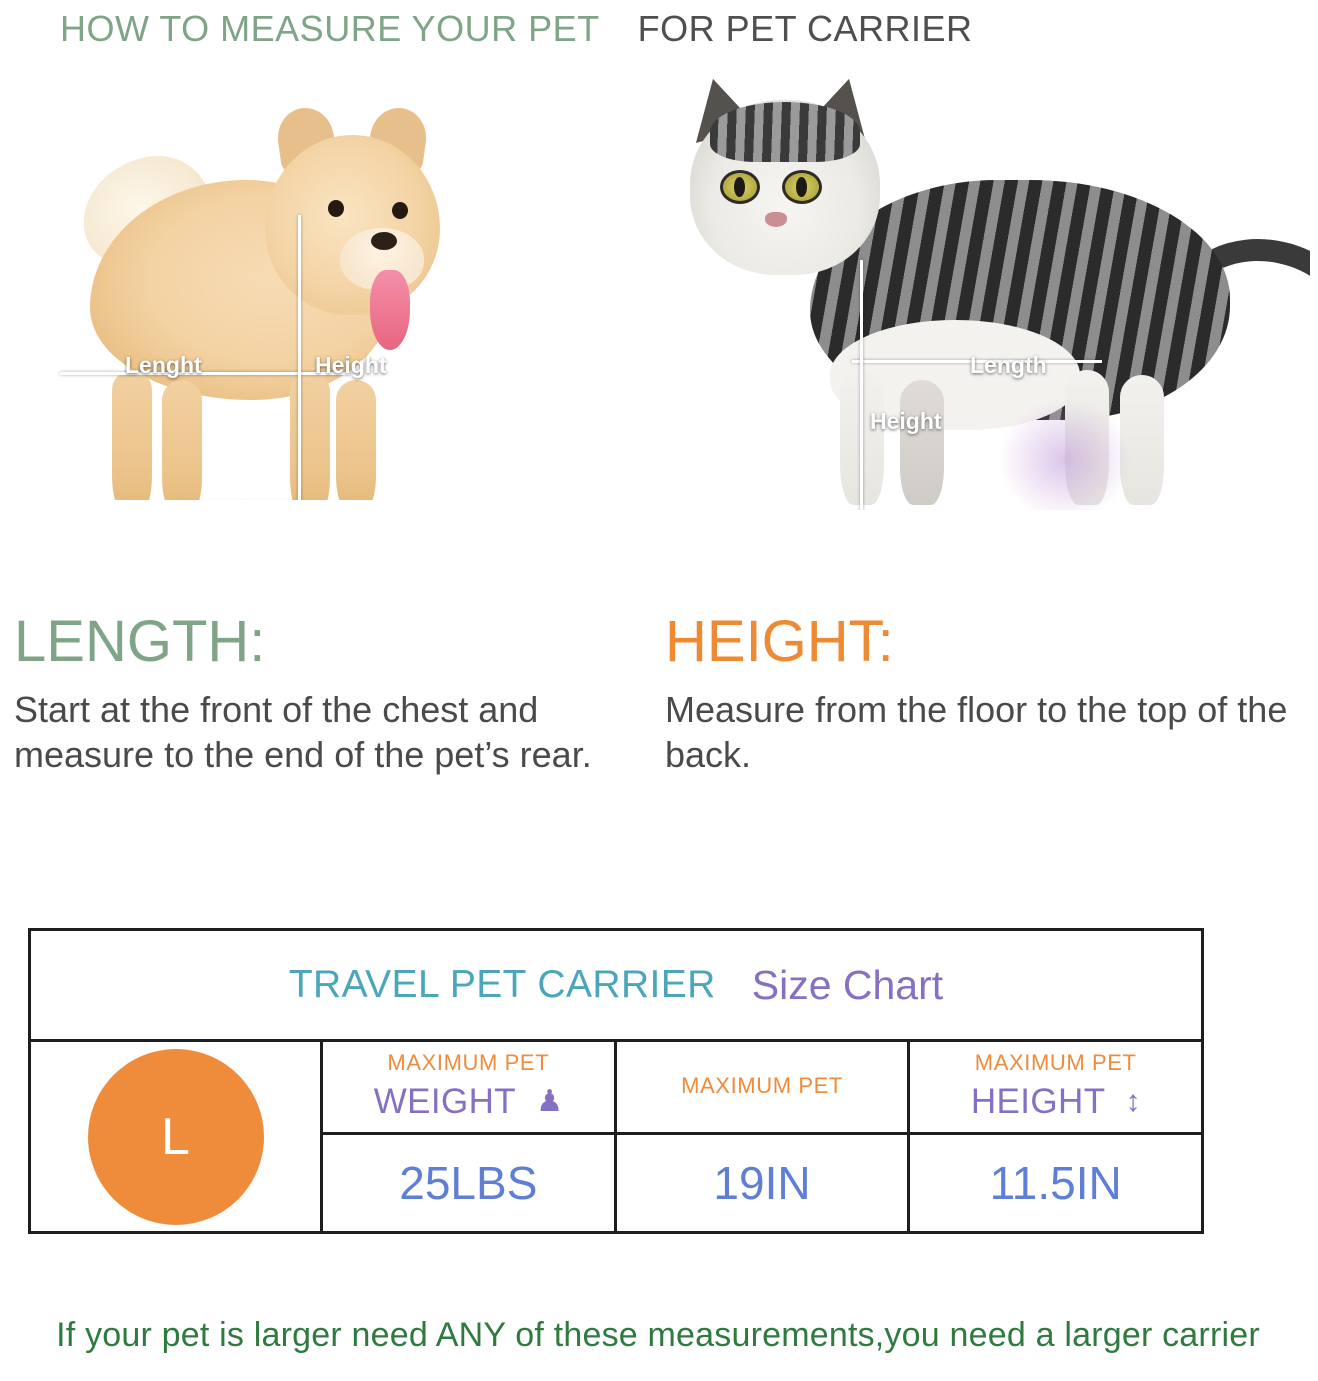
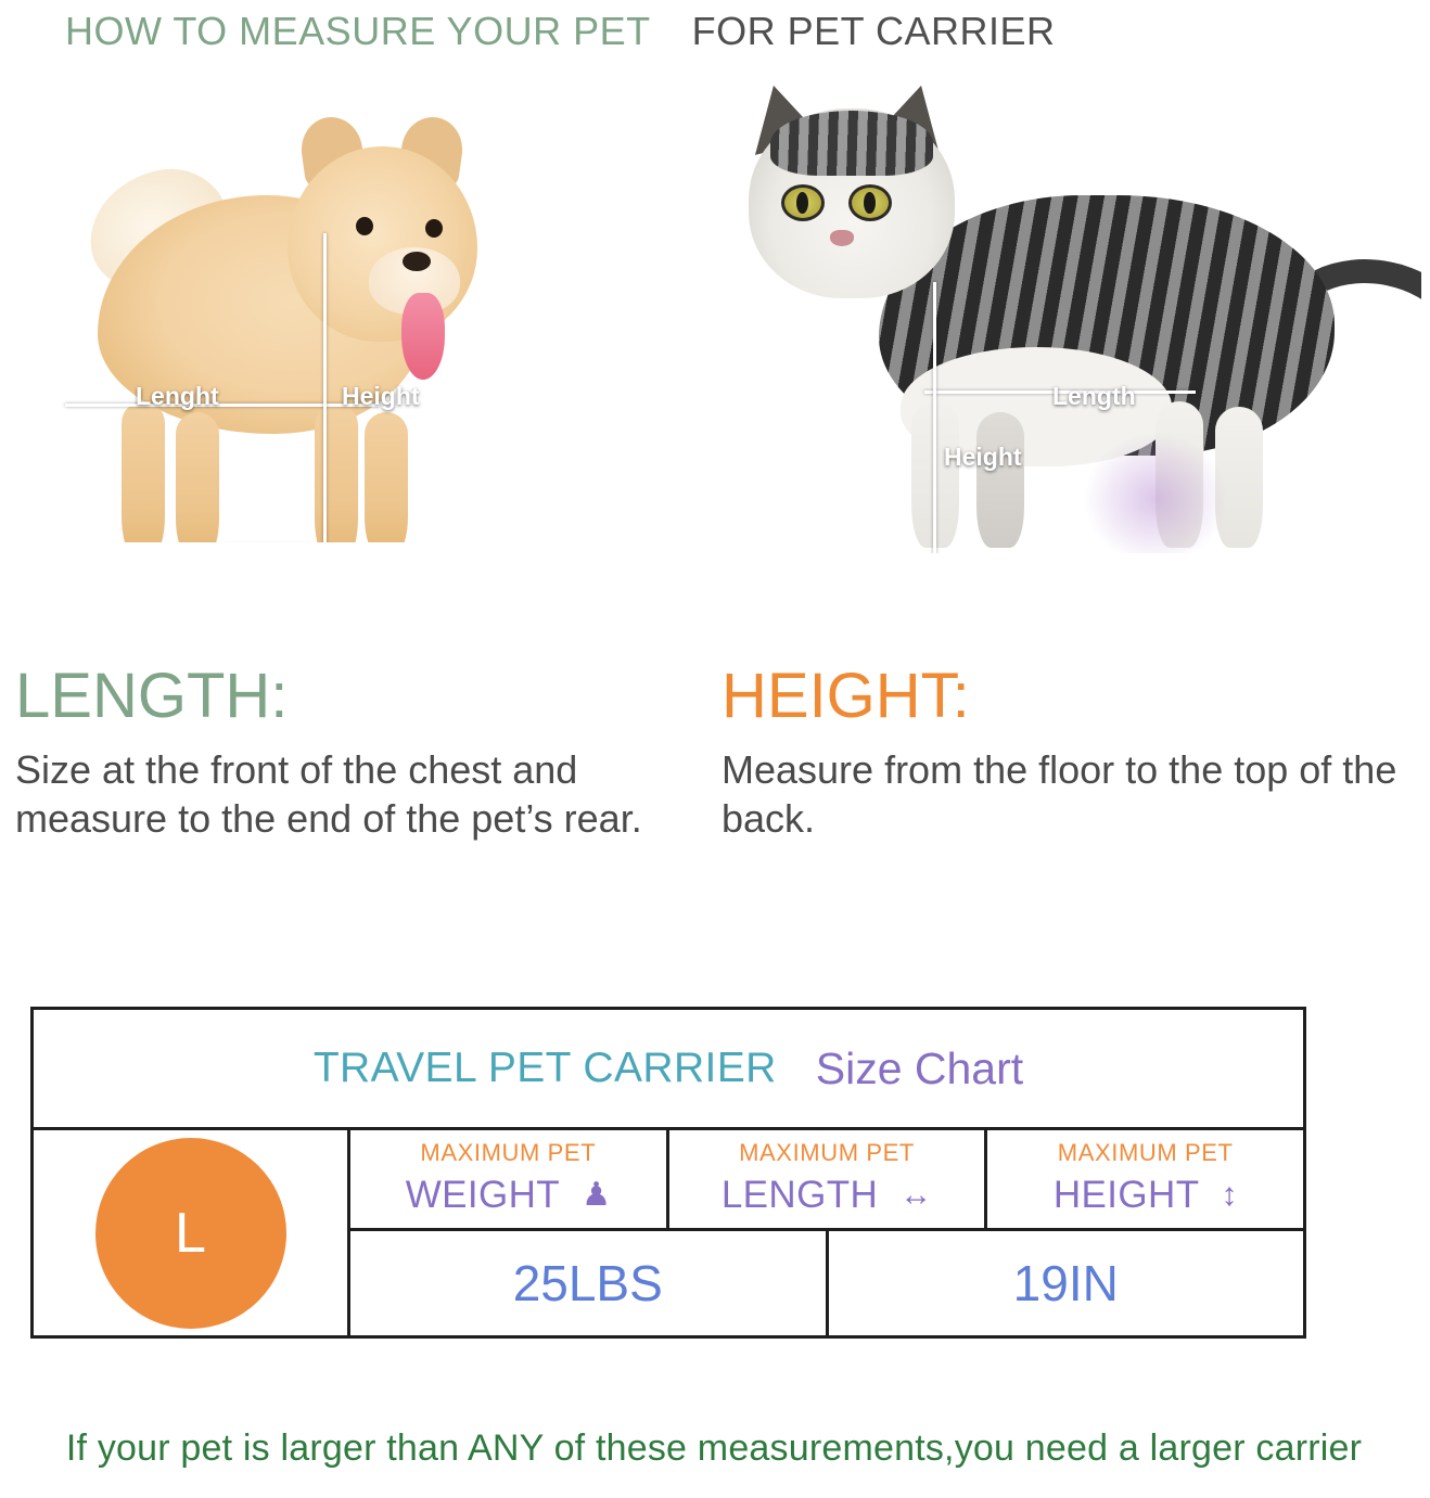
  HOW TO MEASURE YOUR PET
  FOR PET CARRIER
  Lenght
  Height
  Length
  Height
  LENGTH:
- Start at the front of the chest and measure to the end of the pet’s rear.
+ Size at the front of the chest and measure to the end of the pet’s rear.
  HEIGHT:
  Measure from the floor to the top of the back.
  TRAVEL PET CARRIER
  Size Chart
  L
  MAXIMUM PET
  WEIGHT
  ♟
  MAXIMUM PET
+ LENGTH
+ ↔
  MAXIMUM PET
  HEIGHT
  ↕
  25LBS
  19IN
- 11.5IN
- If your pet is larger need ANY of these measurements,you need a larger carrier
+ If your pet is larger than ANY of these measurements,you need a larger carrier
